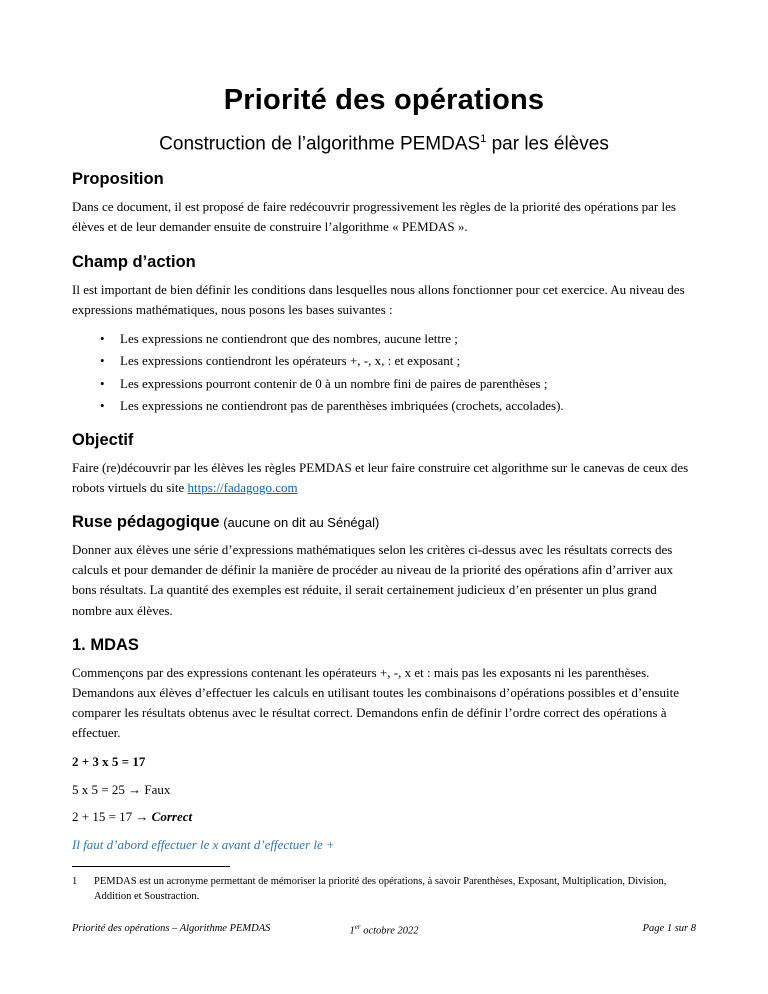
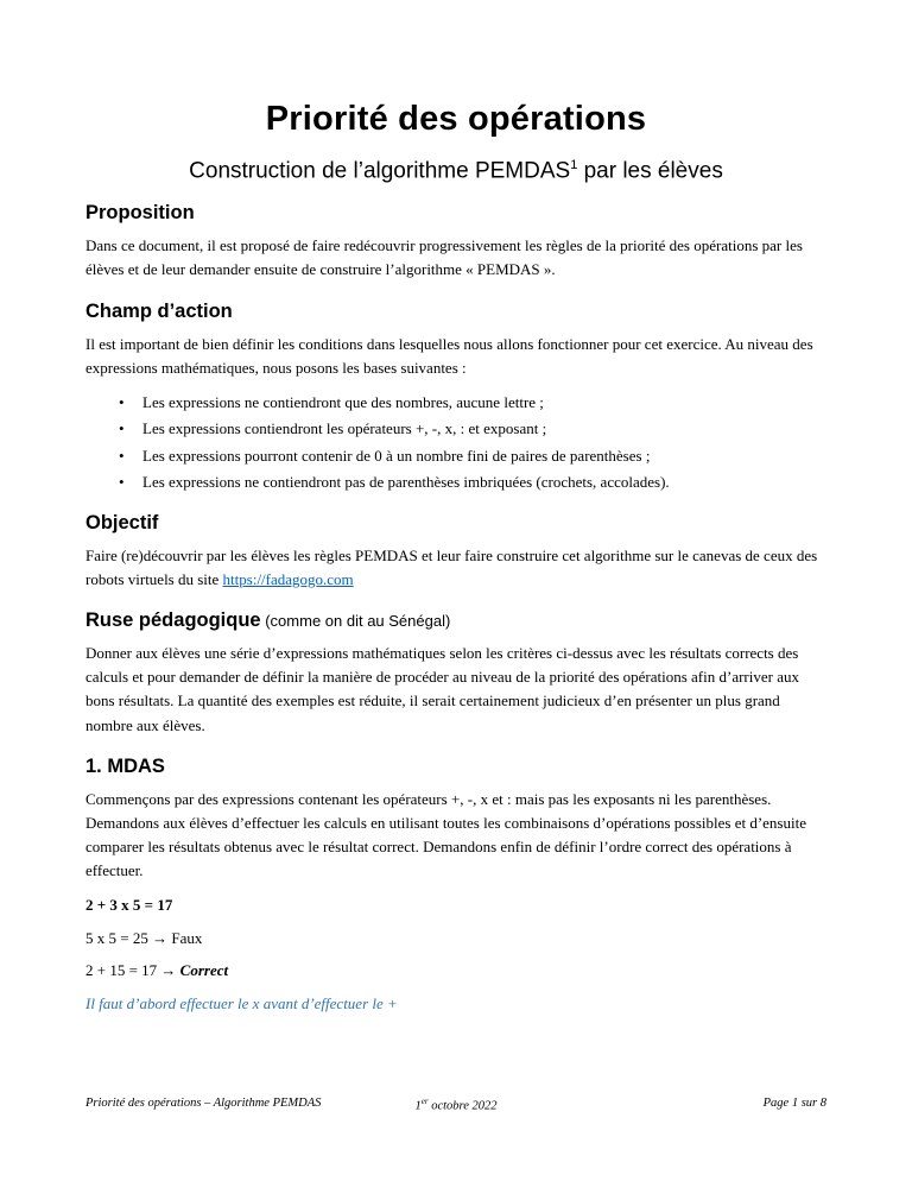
  Priorité des opérations
  Construction de l’algorithme PEMDAS1 par les élèves
  Proposition
  Dans ce document, il est proposé de faire redécouvrir progressivement les règles de la priorité des opérations par les élèves et de leur demander ensuite de construire l’algorithme « PEMDAS ».
  Champ d’action
  Il est important de bien définir les conditions dans lesquelles nous allons fonctionner pour cet exercice. Au niveau des expressions mathématiques, nous posons les bases suivantes :
  •
  Les expressions ne contiendront que des nombres, aucune lettre ;
  •
  Les expressions contiendront les opérateurs +, -, x, : et exposant ;
  •
  Les expressions pourront contenir de 0 à un nombre fini de paires de parenthèses ;
  •
  Les expressions ne contiendront pas de parenthèses imbriquées (crochets, accolades).
  Objectif
  Faire (re)découvrir par les élèves les règles PEMDAS et leur faire construire cet algorithme sur le canevas de ceux des robots virtuels du site https://fadagogo.com
- Ruse pédagogique (aucune on dit au Sénégal)
+ Ruse pédagogique (comme on dit au Sénégal)
  Donner aux élèves une série d’expressions mathématiques selon les critères ci-dessus avec les résultats corrects des calculs et pour demander de définir la manière de procéder au niveau de la priorité des opérations afin d’arriver aux bons résultats. La quantité des exemples est réduite, il serait certainement judicieux d’en présenter un plus grand nombre aux élèves.
  1. MDAS
  Commençons par des expressions contenant les opérateurs +, -, x et : mais pas les exposants ni les parenthèses. Demandons aux élèves d’effectuer les calculs en utilisant toutes les combinaisons d’opérations possibles et d’ensuite comparer les résultats obtenus avec le résultat correct. Demandons enfin de définir l’ordre correct des opérations à effectuer.
  2 + 3 x 5 = 17
  5 x 5 = 25 → Faux
  2 + 15 = 17 → Correct
  Il faut d’abord effectuer le x avant d’effectuer le +
- 1
- PEMDAS est un acronyme permettant de mémoriser la priorité des opérations, à savoir Parenthèses, Exposant, Multiplication, Division, Addition et Soustraction.
  Priorité des opérations – Algorithme PEMDAS
  1er octobre 2022
  Page 1 sur 8
